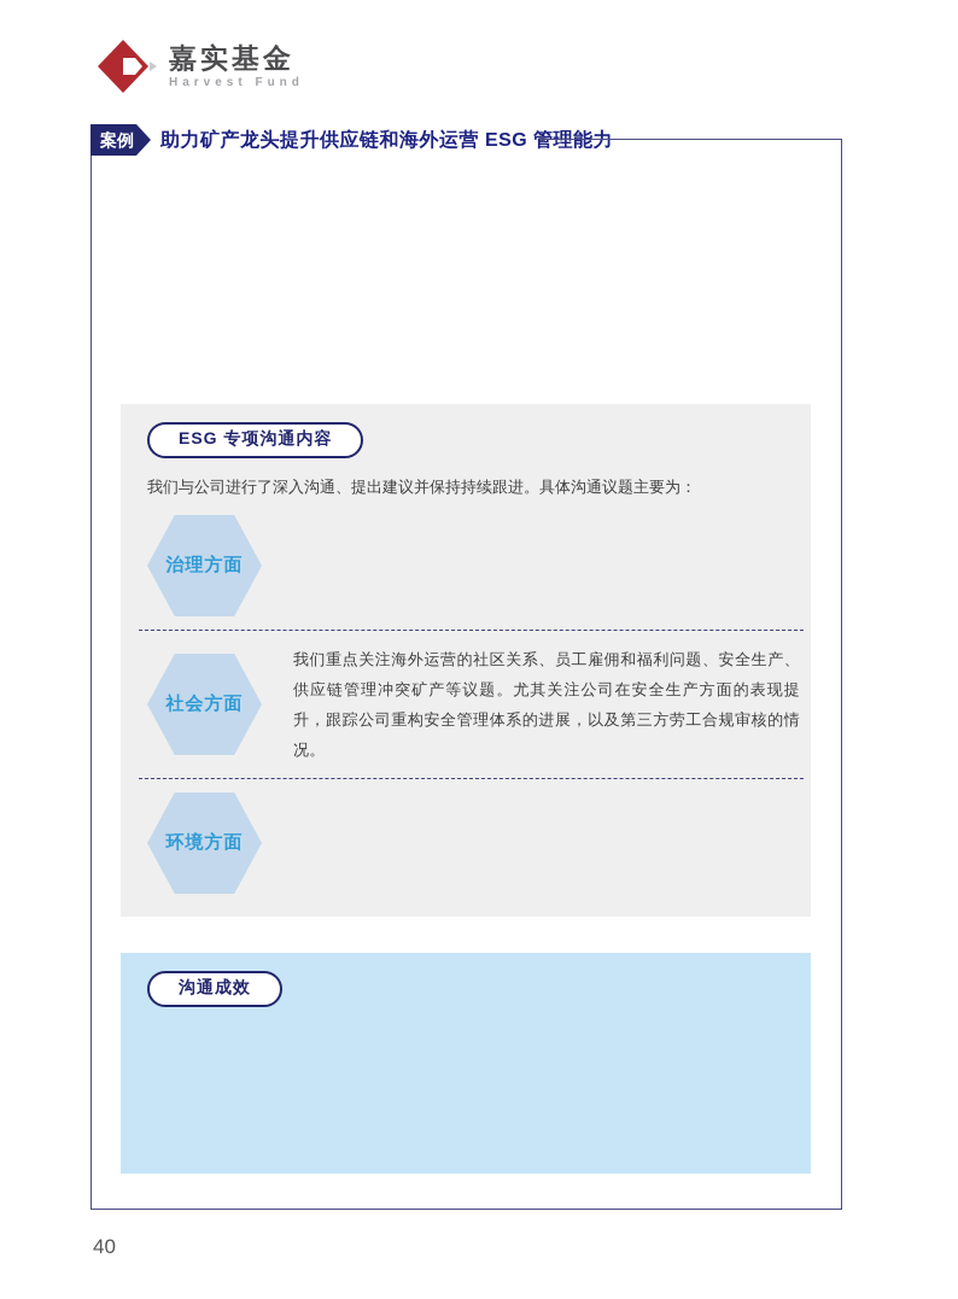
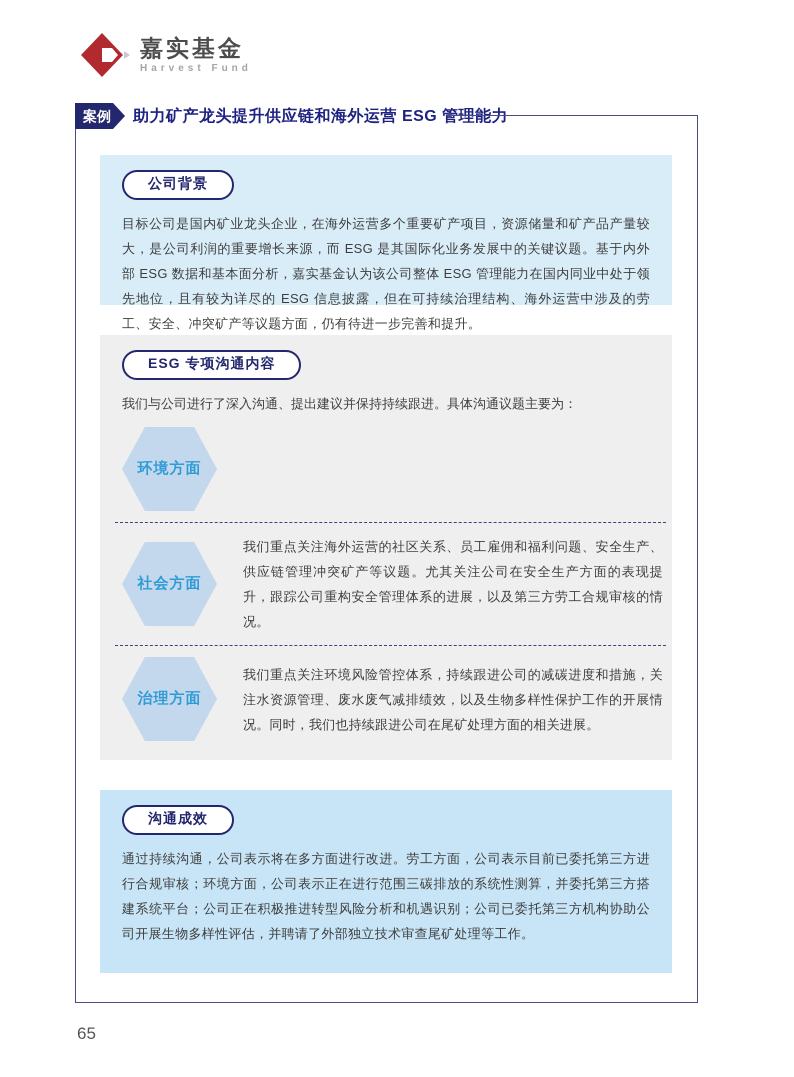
  嘉实基金
  Harvest Fund
  案例
  助力矿产龙头提升供应链和海外运营 ESG理能力
+ 公司背景
+ 目标公司是国内矿业龙头企业，在海外运营多个重要矿产项目，资源储量和矿产品产量较大，是公司利润的重要增长来源，而 ESG 是其国际化业务发展中的关键议题。基于内外部 ESG 数据和基本面分析，嘉实基金认为该公司整体 ESG 管理能力在国内同业中处于领先地位，且有较为详尽的 ESG 信息披露，但在可持续治理结构、海外运营中涉及的劳工、安全、冲突矿产等议题方面，仍有待进一步完善和提升。
  ESG 专项沟通内容
  我们与公司进行了深入沟通、提出建议并保持持续跟进。具体沟通议题主要为：
- 治理方面
+ 环境方面
  社会方面
  我们重点关注海外运营的社区关系、员工雇佣和福利问题、安全生产、供应链管理冲突矿产等议题。尤其关注公司在安全生产方面的表现提升，跟踪公司重构安全管理体系的进展，以及第三方劳工合规审核的情况。
- 环境方面
+ 治理方面
+ 我们重点关注环境风险管控体系，持续跟进公司的减碳进度和措施，关注水资源管理、废水废气减排绩效，以及生物多样性保护工作的开展情况。同时，我们也持续跟进公司在尾矿处理方面的相关进展。
  沟通成效
+ 通过持续沟通，公司表示将在多方面进行改进。劳工方面，公司表示目前已委托第三方进行合规审核；环境方面，公司表示正在进行范围三碳排放的系统性测算，并委托第三方搭建系统平台；公司正在积极推进转型风险分析和机遇识别；公司已委托第三方机构协助公司开展生物多样性评估，并聘请了外部独立技术审查尾矿处理等工作。
- 40
+ 65
